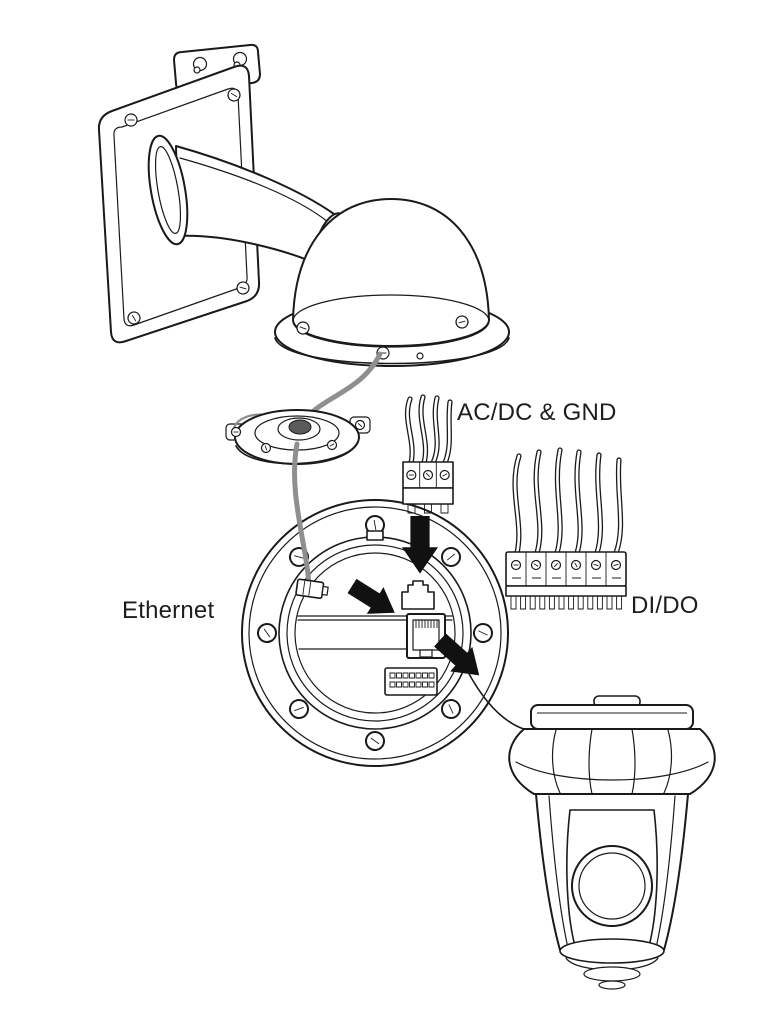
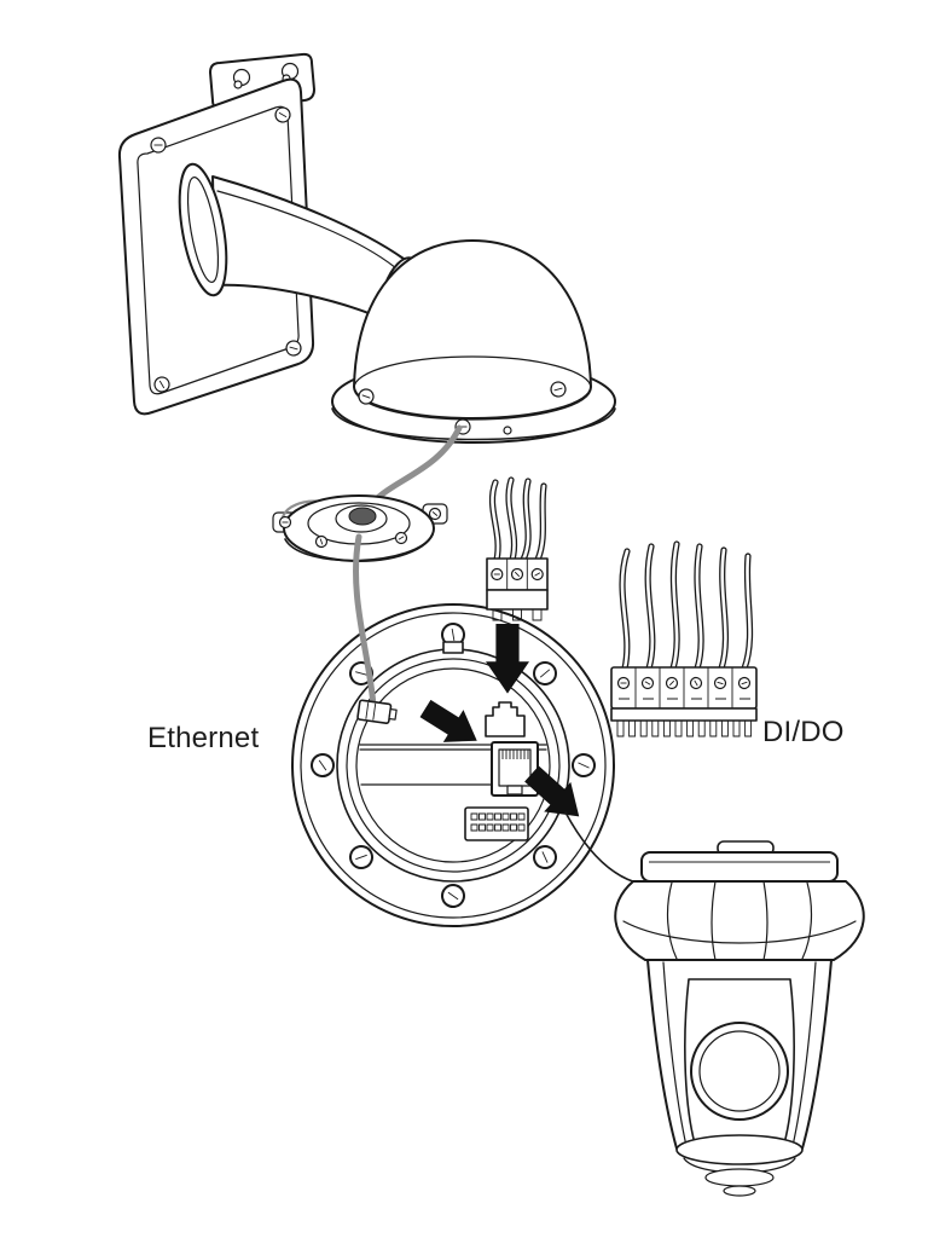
- AC/DC & GND
  Ethernet
  DI/DO
